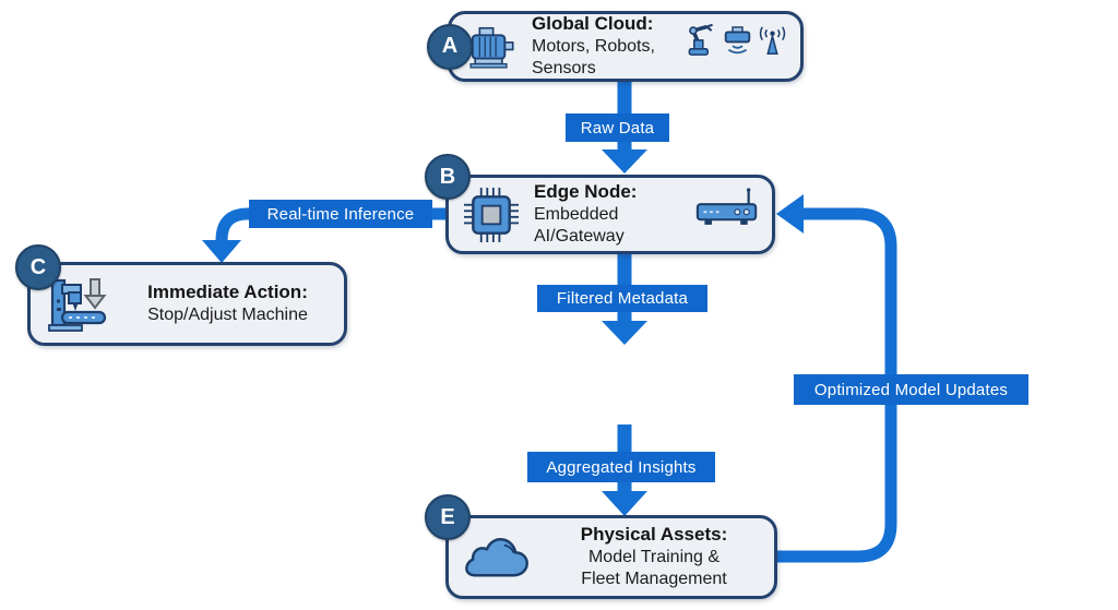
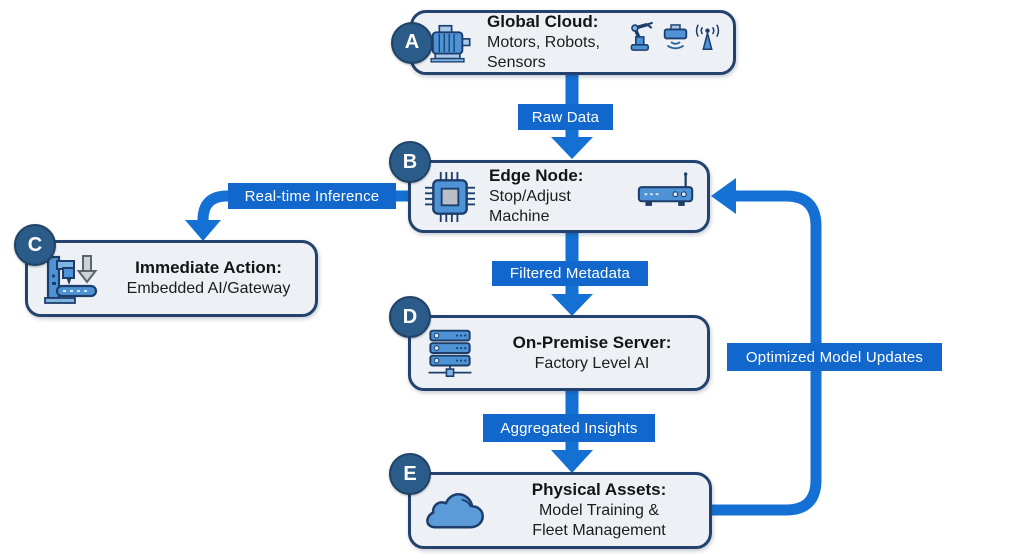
  Raw Data
  Real-time Inference
  Filtered Metadata
  Aggregated Insights
  Optimized Model Updates
  A
  Global Cloud:
  Motors, Robots, Sensors
  B
  Edge Node:
- Embedded AI/Gateway
+ Stop/Adjust Machine
  C
  Immediate Action:
- Stop/Adjust Machine
+ Embedded AI/Gateway
+ D
+ On-Premise Server:
+ Factory Level AI
  E
  Physical Assets:
  Model Training &
  Fleet Management
